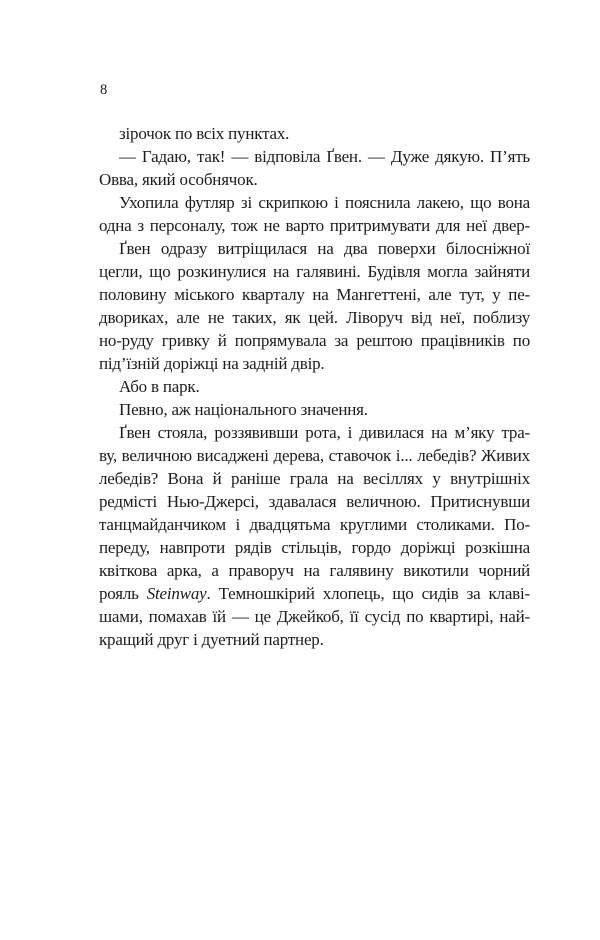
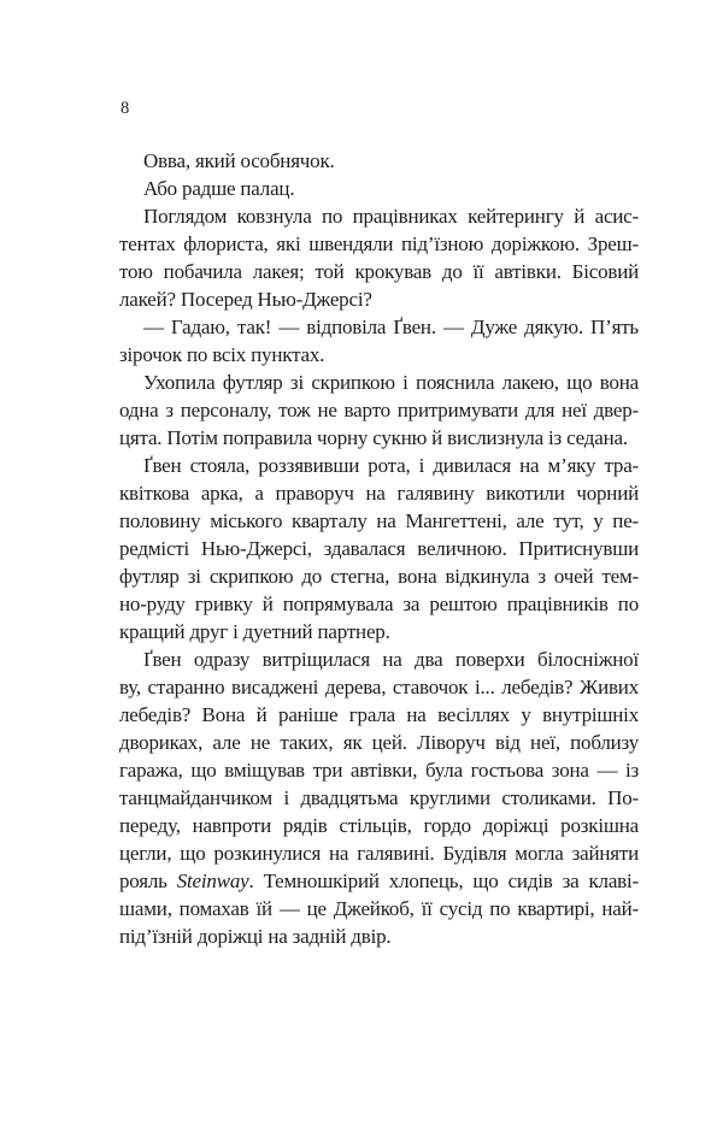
  8
- зірочок по всіх пунктах.
+ Овва, який особнячок.
+ Або радше палац.
+ Поглядом ковзнула по працівниках кейтерингу й асис-
+ тентах флориста, які швендяли під’їзною доріжкою. Зреш-
+ тою побачила лакея; той крокував до її автівки. Бісовий
+ лакей? Посеред Нью-Джерсі?
  — Гадаю, так! — відповіла Ґвен. — Дуже дякую. П’ять
- Овва, який особнячок.
+ зірочок по всіх пунктах.
  Ухопила футляр зі скрипкою і пояснила лакею, що вона
  одна з персоналу, тож не варто притримувати для неї двер-
+ цята. Потім поправила чорну сукню й вислизнула із седана.
- Ґвен одразу витріщилася на два поверхи білосніжної
+ Ґвен стояла, роззявивши рота, і дивилася на м’яку тра-
- цегли, що розкинулися на галявині. Будівля могла зайняти
+ квіткова арка, а праворуч на галявину викотили чорний
  половину міського кварталу на Мангеттені, але тут, у пе-
- двориках, але не таких, як цей. Ліворуч від неї, поблизу
+ редмісті Нью-Джерсі, здавалася величною. Притиснувши
+ футляр зі скрипкою до стегна, вона відкинула з очей тем-
  но-руду гривку й попрямувала за рештою працівників по
- під’їзній доріжці на задній двір.
+ кращий друг і дуетний партнер.
- Або в парк.
- Певно, аж національного значення.
- Ґвен стояла, роззявивши рота, і дивилася на м’яку тра-
+ Ґвен одразу витріщилася на два поверхи білосніжної
- ву, величною висаджені дерева, ставочок і... лебедів? Живих
+ ву, старанно висаджені дерева, ставочок і... лебедів? Живих
  лебедів? Вона й раніше грала на весіллях у внутрішніх
- редмісті Нью-Джерсі, здавалася величною. Притиснувши
+ двориках, але не таких, як цей. Ліворуч від неї, поблизу
+ гаража, що вміщував три автівки, була гостьова зона — із
  танцмайданчиком і двадцятьма круглими столиками. По-
  переду, навпроти рядів стільців, гордо доріжці розкішна
- квіткова арка, а праворуч на галявину викотили чорний
+ цегли, що розкинулися на галявині. Будівля могла зайняти
  рояль Steinway. Темношкірий хлопець, що сидів за клаві-
  шами, помахав їй — це Джейкоб, її сусід по квартирі, най-
- кращий друг і дуетний партнер.
+ під’їзній доріжці на задній двір.
